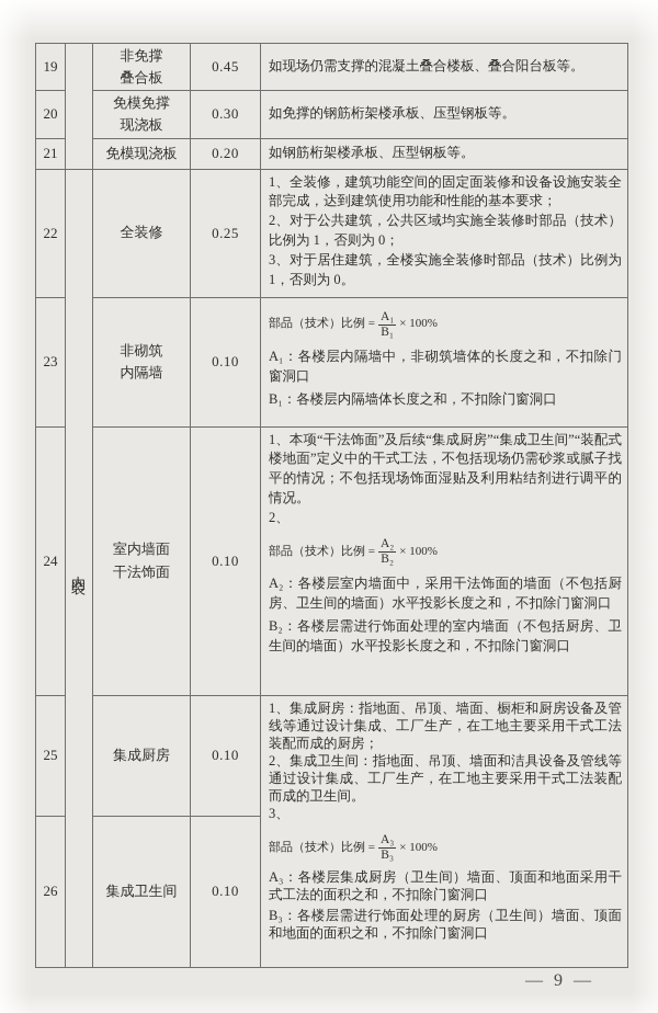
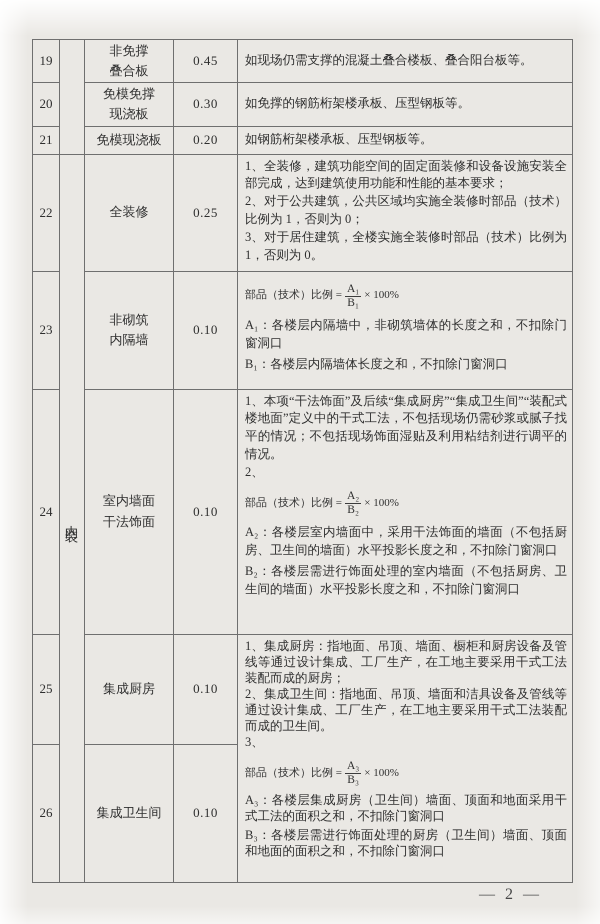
- — 9 —
+ — 2 —
